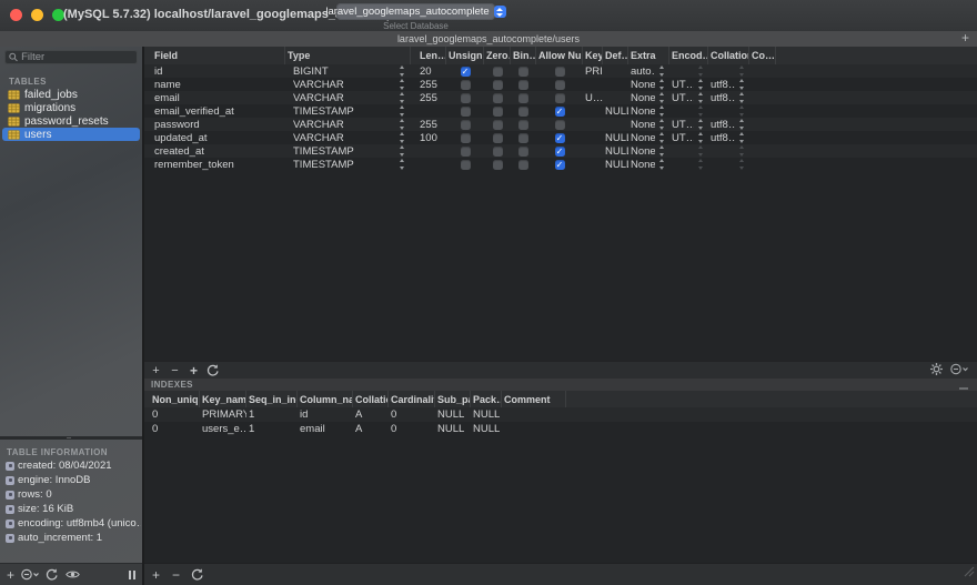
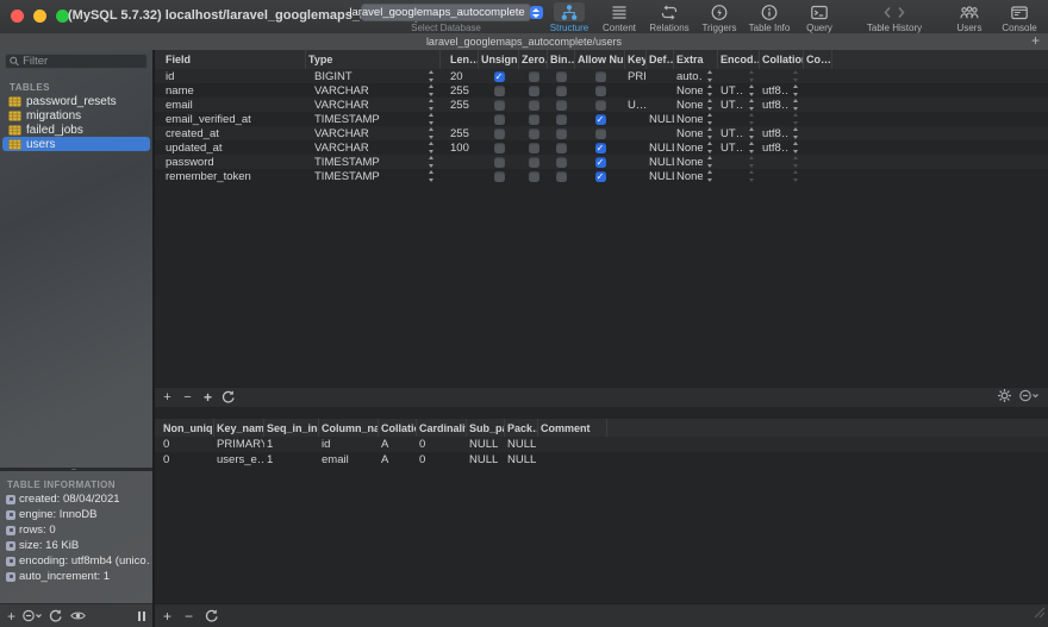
  (MySQL 5.7.32) localhost/laravel_googlemaps_
  laravel_googlemaps_autocomplete
  Select Database
+ Structure
+ Content
+ Relations
+ Triggers
+ Table Info
+ Query
+ Table History
+ Users
+ Console
  laravel_googlemaps_autocomplete/users
  +
  Filter
  TABLES
- failed_jobs
+ password_resets
  migrations
- password_resets
+ failed_jobs
  users
  TABLE INFORMATION
  created: 08/04/2021
  engine: InnoDB
  rows: 0
  size: 16 KiB
  encoding: utf8mb4 (unico
  auto_increment: 1
  +
  Field
  Type
  Len…
  Unsign
  Zero
  Bin…
  Allow Nul
  Key
  Def…
  Extra
  Encod…
  Collatio
  Co…
  id
  BIGINT
  20
  PRI
  auto
  name
  VARCHAR
  255
  None
  UT…
  utf8…
  email
  VARCHAR
  255
  U…
  None
  UT…
  utf8…
  email_verified_at
  TIMESTAMP
  NUL
  None
- password
+ created_at
  VARCHAR
  255
  None
  UT…
  utf8…
  updated_at
  VARCHAR
  100
  NUL
  None
  UT…
  utf8…
- created_at
+ password
  TIMESTAMP
  NUL
  None
  remember_token
  TIMESTAMP
  NUL
  None
  +
  −
  +
- INDEXES
  Non_uniq
  Key_nam
  Seq_in_in
  Column_na
  Collati
  Cardinali
  Pack…
  Comment
  0
  PRIMARY
  1
  id
  A
  0
  NULL
  NULL
  0
  users_e…
  1
  email
  A
  0
  NULL
  NULL
  +
  −
